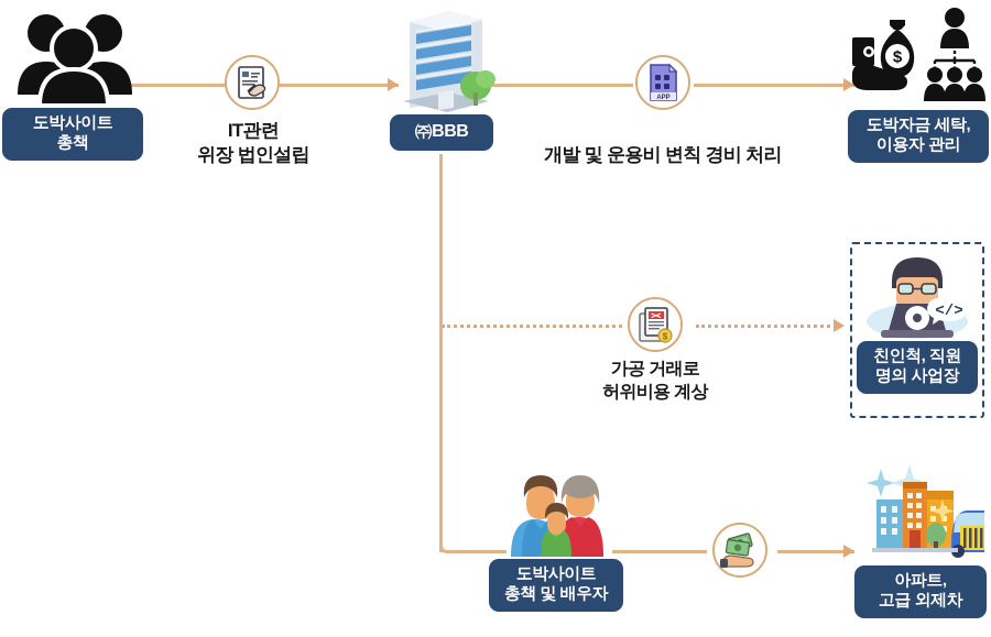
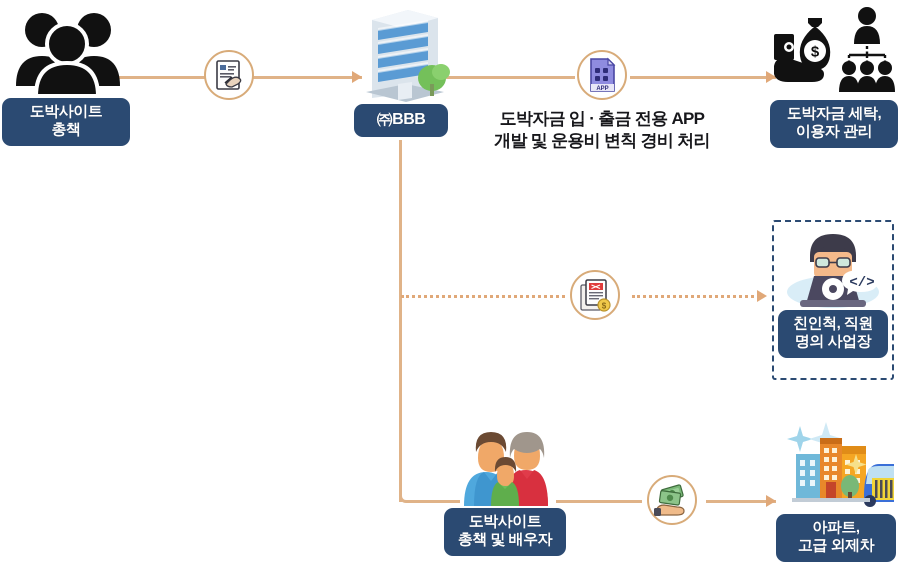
  도박사이트
  총책
- IT관련
- 위장 법인설립
  ㈜BBB
+ 도박자금 입 · 출금 전용 APP
  개발 및 운용비 변칙 경비 처리
  $
  도박자금 세탁,
  이용자 관리
  $
- 가공 거래로
- 허위비용 계상
  </>
  친인척, 직원
  명의 사업장
  도박사이트
  총책 및 배우자
  아파트,
  고급 외제차
